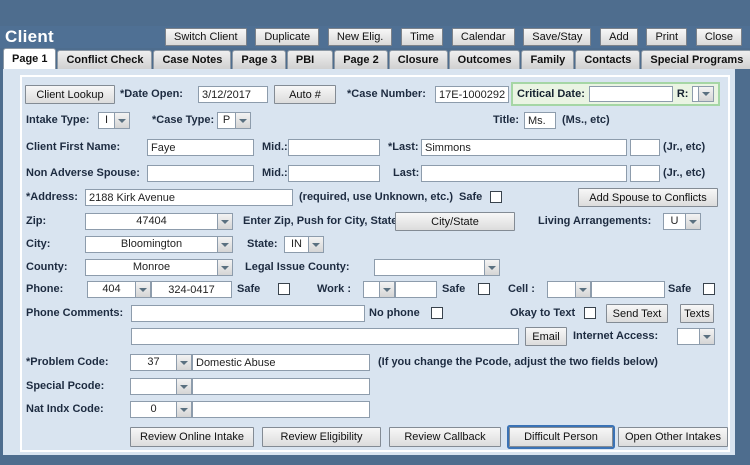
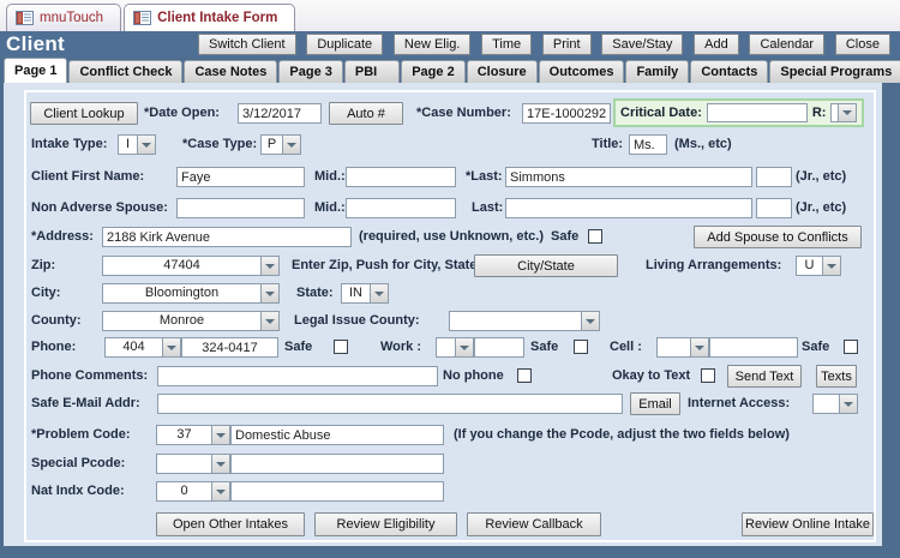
+ mnuTouch
+ Client Intake Form
  Client
  Switch Client
  Duplicate
  New Elig.
  Time
- Calendar
+ Print
  Save/Stay
  Add
- Print
+ Calendar
  Close
  Page 1
  Conflict Check
  Case Notes
  Page 3
  PBI
  Page 2
  Closure
  Outcomes
  Family
  Contacts
  Special Programs
  Client Lookup
  *Date Open:
  3/12/2017
  Auto #
  *Case Number:
  17E-1000292
  Critical Date:
  R:
  Intake Type:
  I
  *Case Type:
  P
  Title:
  Ms.
  (Ms., etc)
  Client First Name:
  Faye
  Mid.:
  *Last:
  Simmons
  (Jr., etc)
  Non Adverse Spouse:
  Mid.:
  Last:
  (Jr., etc)
  *Address:
  2188 Kirk Avenue
  (required, use Unknown, etc.)
  Safe
  Add Spouse to Conflicts
  Zip:
  47404
  Enter Zip, Push for City, Stat
  City/State
  Living Arrangements:
  U
  City:
  Bloomington
  State:
  IN
  County:
  Monroe
  Legal Issue County:
  Phone:
  404
  324-0417
  Safe
  Work :
  Safe
  Cell :
  Safe
  Phone Comments:
  No phone
  Okay to Text
  Send Text
  Texts
+ Safe E-Mail Addr:
  Email
  Internet Access:
  *Problem Code:
  37
  Domestic Abuse
  (If you change the Pcode, adjust the two fields below)
  Special Pcode:
  Nat Indx Code:
  0
- Review Online Intake
+ Open Other Intakes
  Review Eligibility
  Review Callback
- Difficult Person
- Open Other Intakes
+ Review Online Intake
